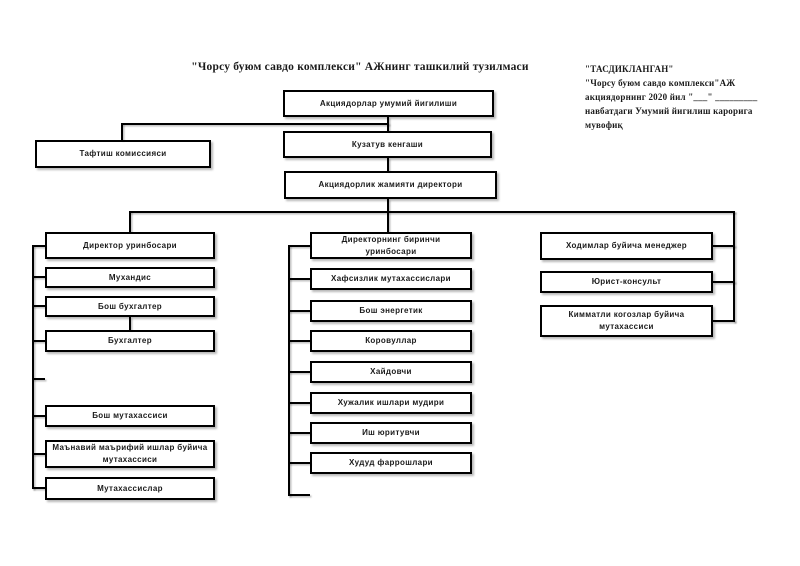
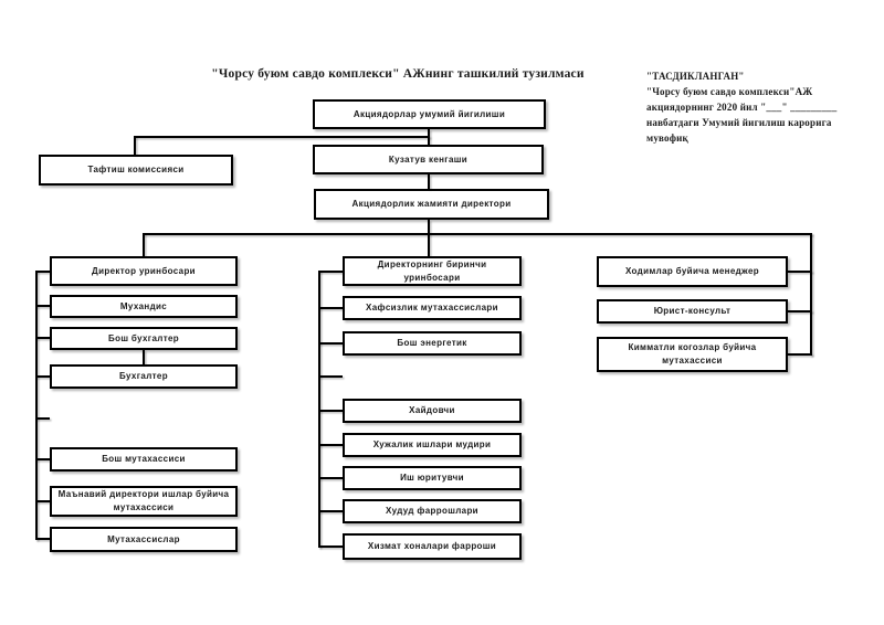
  "Чорсу буюм савдо комплекси" АЖнинг ташкилий тузилмаси
  "ТАСДИКЛАНГАН"
  "Чорсу буюм савдо комплекси"АЖ
  акциядорнинг 2020 йил "___" _________
  навбатдаги Умумий йигилиш карорига
  мувофиқ
  Акциядорлар умумий йигилиши
  Тафтиш комиссияси
  Кузатув кенгаши
  Акциядорлик жамияти директори
  Директор уринбосари
  Мухандис
  Бош бухгалтер
  Бухгалтер
  Бош мутахассиси
- Маънавий маърифий ишлар буйича мутахассиси
+ Маънавий директори ишлар буйича мутахассиси
  Мутахассислар
  Директорнинг биринчи уринбосари
  Хафсизлик мутахассислари
  Бош энергетик
- Коровуллар
  Хайдовчи
  Хужалик ишлари мудири
  Иш юритувчи
  Худуд фаррошлари
+ Хизмат хоналари фарроши
  Ходимлар буйича менеджер
  Юрист-консульт
  Кимматли когозлар буйича мутахассиси
